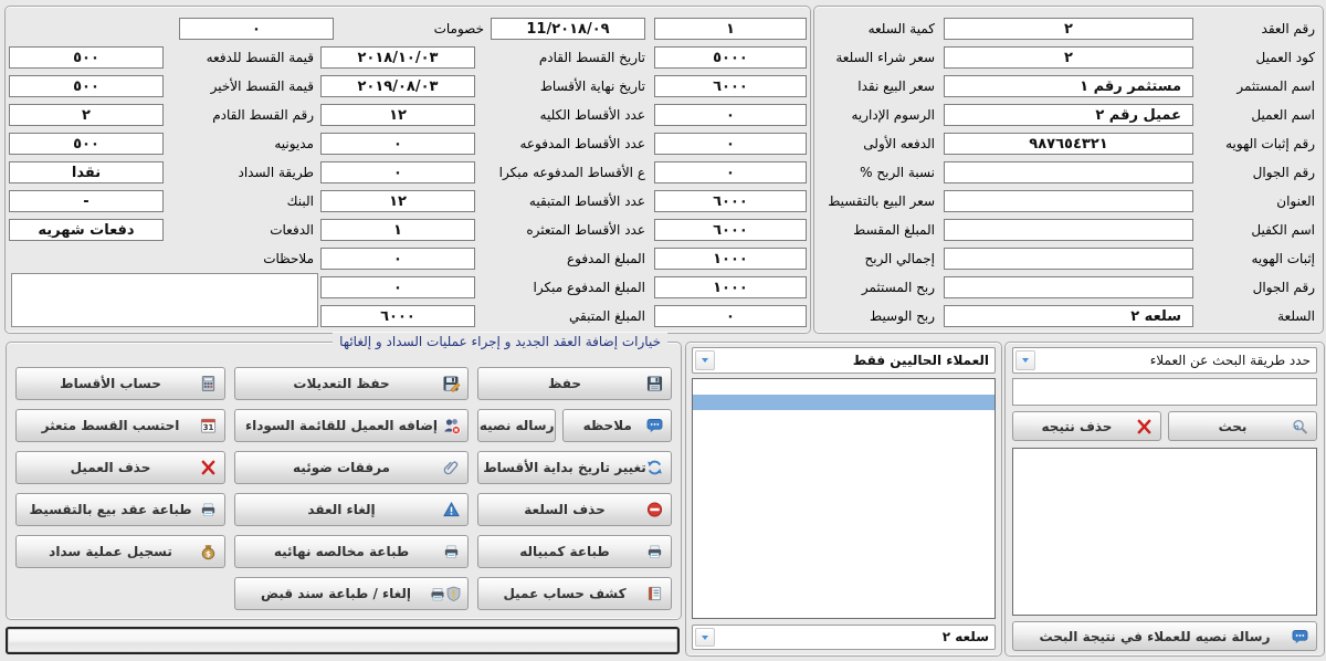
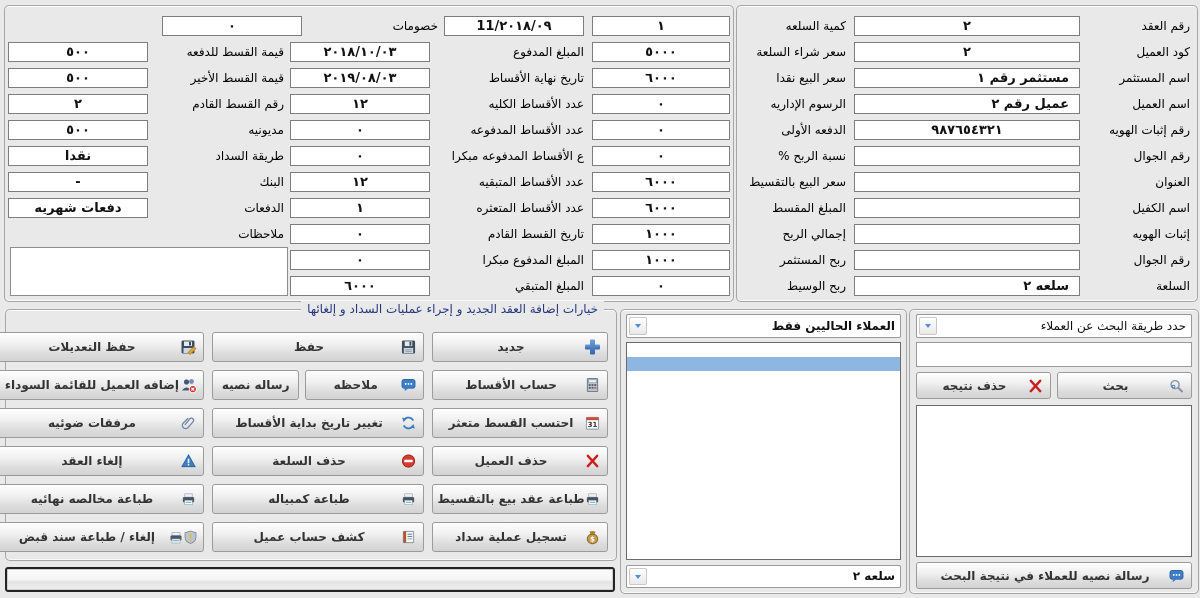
  رقم العقد
  ٢
  كمية السلعه
  ١
  ٢٠١٨/٠٩/11
  خصومات
  ٠
  كود العميل
  ٢
  سعر شراء السلعة
  ٥٠٠٠
- تاريخ القسط القادم
+ المبلغ المدفوع
  ٢٠١٨/١٠/٠٣
  قيمة القسط للدفعه
  ٥٠٠
  اسم المستثمر
  مستثمر رقم ١
  سعر البيع نقدا
  ٦٠٠٠
  تاريخ نهاية الأقساط
  ٢٠١٩/٠٨/٠٣
  قيمة القسط الأخير
  ٥٠٠
  اسم العميل
  عميل رقم ٢
  الرسوم الإداريه
  ٠
  عدد الأقساط الكليه
  ١٢
  رقم القسط القادم
  ٢
  رقم إثبات الهويه
  ٩٨٧٦٥٤٣٢١
  الدفعه الأولى
  ٠
  عدد الأقساط المدفوعه
  ٠
  مديونيه
  ٥٠٠
  رقم الجوال
  نسبة الربح %
  ٠
  ع الأقساط المدفوعه مبكرا
  ٠
  طريقة السداد
  نقدا
  العنوان
  سعر البيع بالتقسيط
  ٦٠٠٠
  عدد الأقساط المتبقيه
  ١٢
  البنك
  -
  اسم الكفيل
  المبلغ المقسط
  ٦٠٠٠
  عدد الأقساط المتعثره
  ١
  الدفعات
  دفعات شهريه
  إثبات الهويه
  إجمالي الربح
  ١٠٠٠
- المبلغ المدفوع
+ تاريخ القسط القادم
  ٠
  ملاحظات
  رقم الجوال
  ربح المستثمر
  ١٠٠٠
  المبلغ المدفوع مبكرا
  ٠
  السلعة
  سلعه ٢
  ربح الوسيط
  ٠
  المبلغ المتبقي
  ٦٠٠٠
  خيارات إضافة العقد الجديد و إجراء عمليات السداد و إلغائها
+ جديد
  حفظ
  حفظ التعديلات
  حساب الأقساط
  ملاحظه
  رساله نصيه
  إضافه العميل للقائمة السوداء
  احتسب القسط متعثر
  31
  تغيير تاريخ بداية الأقساط
  مرفقات ضوئيه
  حذف العميل
  حذف السلعة
  إلغاء العقد
  طباعة عقد بيع بالتقسيط
  طباعة كمبياله
  طباعة مخالصه نهائيه
  تسجيل عملية سداد
  $
  كشف حساب عميل
  إلغاء / طباعة سند قبض
  العملاء الحاليين فقط
  سلعه ٢
  حدد طريقة البحث عن العملاء
  بحث
  حذف نتيجه
  رسالة نصيه للعملاء في نتيجة البحث
